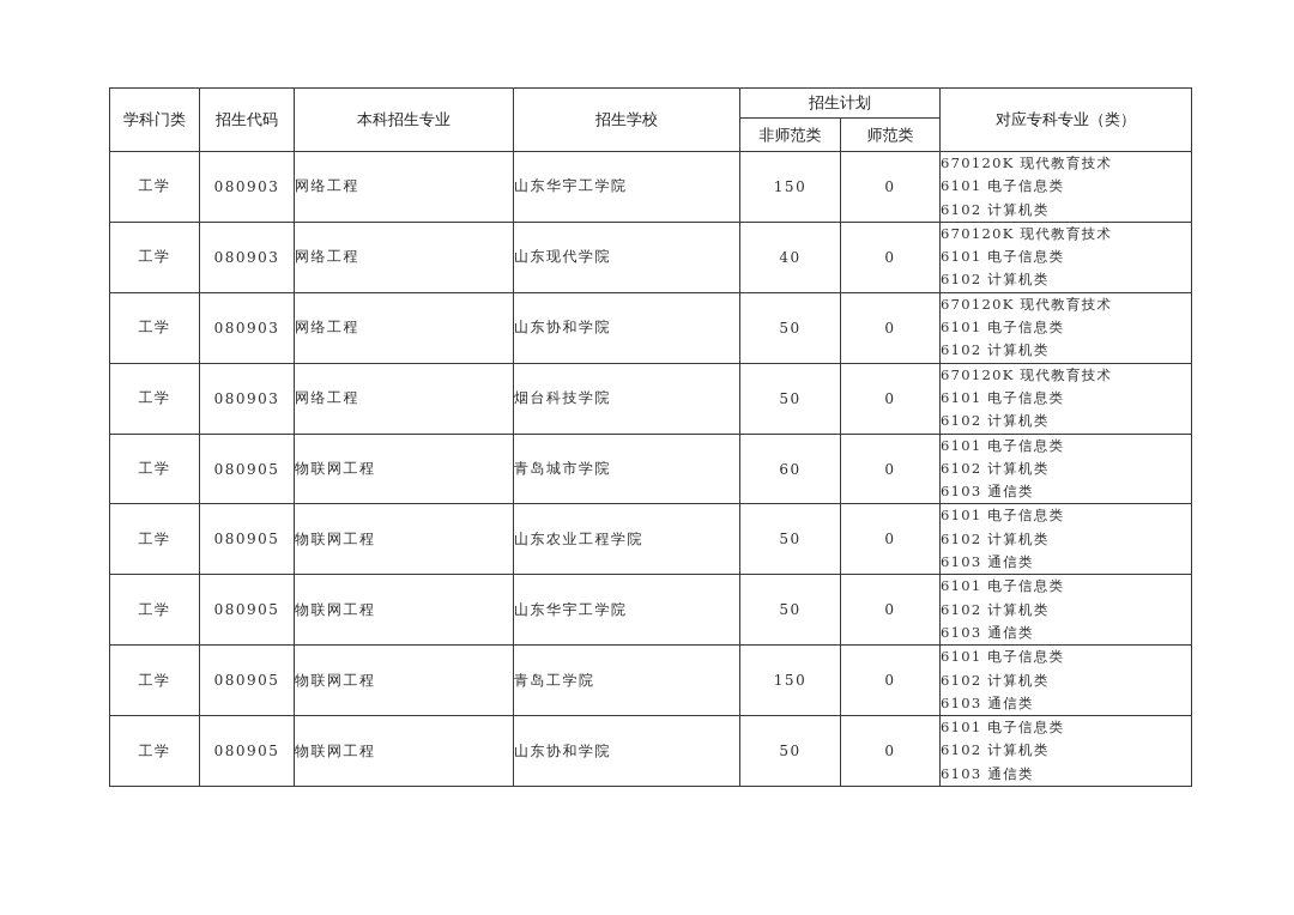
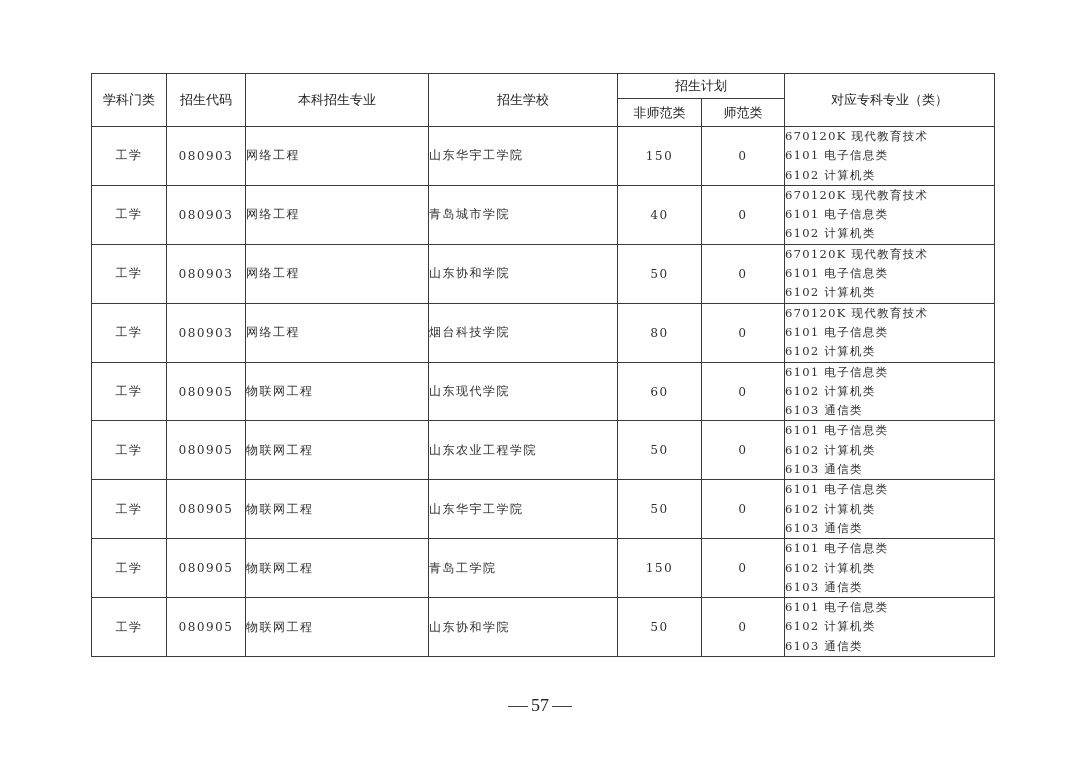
  学科门类	招生代码	本科招生专业	招生学校	招生计划	对应专科专业（类）
  非师范类	师范类
  工学	080903	网络工程	山东华宇工学院	150	0	670120K 现代教育技术 6101 电子信息类 6102 计算机类
- 工学	080903	网络工程	山东现代学院	40	0	670120K 现代教育技术 6101 电子信息类 6102 计算机类
+ 工学	080903	网络工程	青岛城市学院	40	0	670120K 现代教育技术 6101 电子信息类 6102 计算机类
  工学	080903	网络工程	山东协和学院	50	0	670120K 现代教育技术 6101 电子信息类 6102 计算机类
- 工学	080903	网络工程	烟台科技学院	50	0	670120K 现代教育技术 6101 电子信息类 6102 计算机类
+ 工学	080903	网络工程	烟台科技学院	80	0	670120K 现代教育技术 6101 电子信息类 6102 计算机类
- 工学	080905	物联网工程	青岛城市学院	60	0	6101 电子信息类 6102 计算机类 6103 通信类
+ 工学	080905	物联网工程	山东现代学院	60	0	6101 电子信息类 6102 计算机类 6103 通信类
  工学	080905	物联网工程	山东农业工程学院	50	0	6101 电子信息类 6102 计算机类 6103 通信类
  工学	080905	物联网工程	山东华宇工学院	50	0	6101 电子信息类 6102 计算机类 6103 通信类
  工学	080905	物联网工程	青岛工学院	150	0	6101 电子信息类 6102 计算机类 6103 通信类
  工学	080905	物联网工程	山东协和学院	50	0	6101 电子信息类 6102 计算机类 6103 通信类
+ 57
